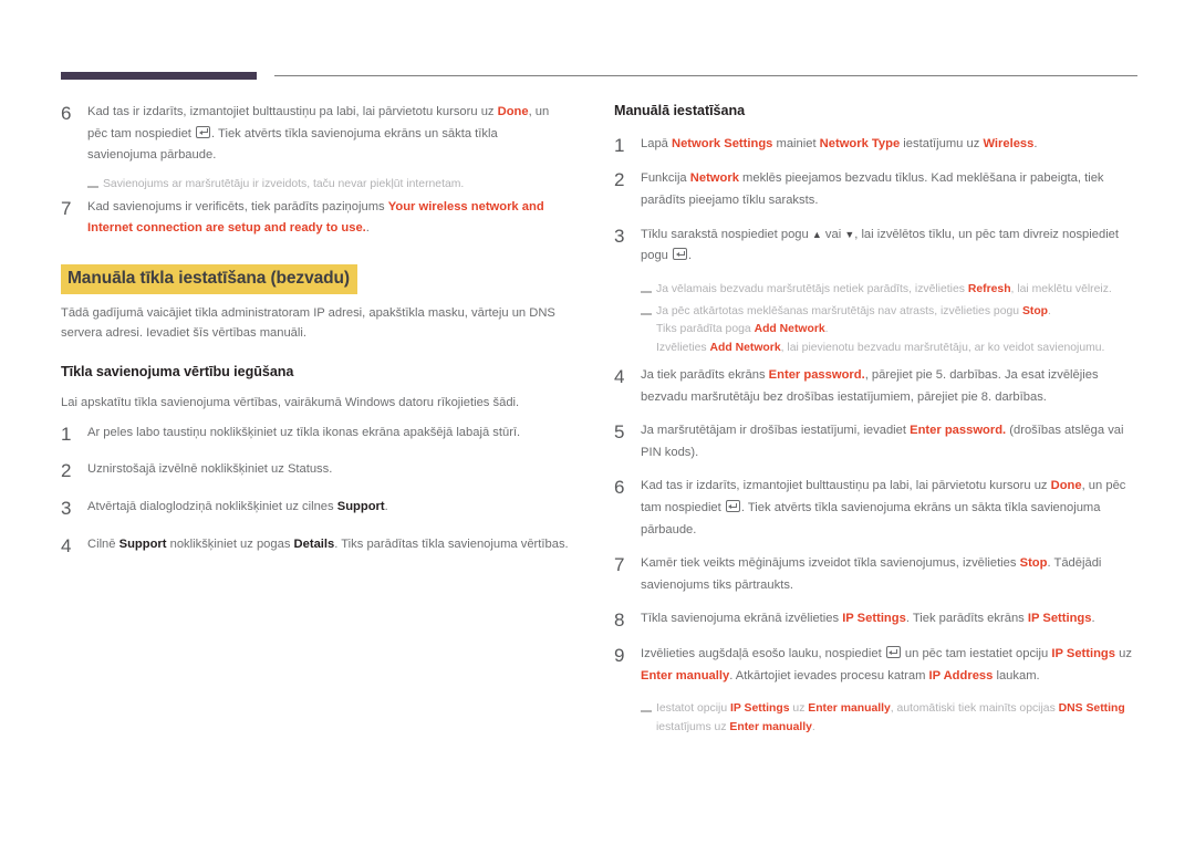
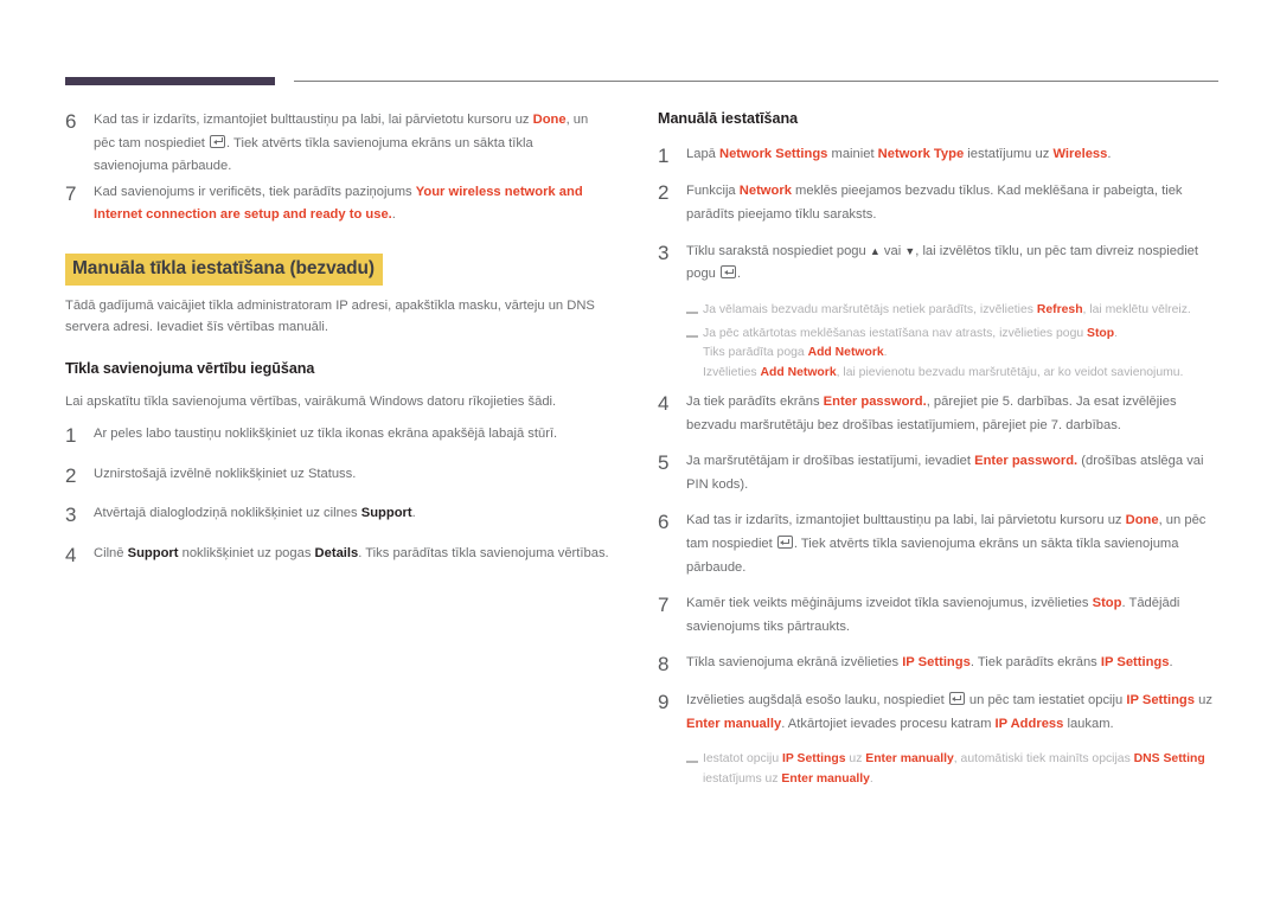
  6
  Kad tas ir izdarīts, izmantojiet bulttaustiņu pa labi, lai pārvietotu kursoru uz Done, un pēc tam nospiediet . Tiek atvērts tīkla savienojuma ekrāns un sākta tīkla savienojuma pārbaude.
- Savienojums ar maršrutētāju ir izveidots, taču nevar piekļūt internetam.
  7
  Kad savienojums ir verificēts, tiek parādīts paziņojums Your wireless network and Internet connection are setup and ready to use..
  Manuāla tīkla iestatīšana (bezvadu)
  Tādā gadījumā vaicājiet tīkla administratoram IP adresi, apakštīkla masku, vārteju un DNS servera adresi. Ievadiet šīs vērtības manuāli.
  Tīkla savienojuma vērtību iegūšana
  Lai apskatītu tīkla savienojuma vērtības, vairākumā Windows datoru rīkojieties šādi.
  1
  Ar peles labo taustiņu noklikšķiniet uz tīkla ikonas ekrāna apakšējā labajā stūrī.
  2
  Uznirstošajā izvēlnē noklikšķiniet uz Statuss.
  3
  Atvērtajā dialoglodziņā noklikšķiniet uz cilnes Support.
  4
  Cilnē Support noklikšķiniet uz pogas Details. Tiks parādītas tīkla savienojuma vērtības.
  Manuālā iestatīšana
  1
  Lapā Network Settings mainiet Network Type iestatījumu uz Wireless.
  2
  Funkcija Network meklēs pieejamos bezvadu tīklus. Kad meklēšana ir pabeigta, tiek parādīts pieejamo tīklu saraksts.
  3
  Tīklu sarakstā nospiediet pogu ▲ vai ▼, lai izvēlētos tīklu, un pēc tam divreiz nospiediet pogu .
  Ja vēlamais bezvadu maršrutētājs netiek parādīts, izvēlieties Refresh, lai meklētu vēlreiz.
- Ja pēc atkārtotas meklēšanas maršrutētājs nav atrasts, izvēlieties pogu Stop.
+ Ja pēc atkārtotas meklēšanas iestatīšana nav atrasts, izvēlieties pogu Stop.
  Tiks parādīta poga Add Network.
  Izvēlieties Add Network, lai pievienotu bezvadu maršrutētāju, ar ko veidot savienojumu.
  4
- Ja tiek parādīts ekrāns Enter password., pārejiet pie 5. darbības. Ja esat izvēlējies bezvadu maršrutētāju bez drošības iestatījumiem, pārejiet pie 8. darbības.
+ Ja tiek parādīts ekrāns Enter password., pārejiet pie 5. darbības. Ja esat izvēlējies bezvadu maršrutētāju bez drošības iestatījumiem, pārejiet pie 7. darbības.
  5
  Ja maršrutētājam ir drošības iestatījumi, ievadiet Enter password. (drošības atslēga vai PIN kods).
  6
  Kad tas ir izdarīts, izmantojiet bulttaustiņu pa labi, lai pārvietotu kursoru uz Done, un pēc tam nospiediet . Tiek atvērts tīkla savienojuma ekrāns un sākta tīkla savienojuma pārbaude.
  7
  Kamēr tiek veikts mēģinājums izveidot tīkla savienojumus, izvēlieties Stop. Tādējādi savienojums tiks pārtraukts.
  8
  Tīkla savienojuma ekrānā izvēlieties IP Settings. Tiek parādīts ekrāns IP Settings.
  9
  Izvēlieties augšdaļā esošo lauku, nospiediet un pēc tam iestatiet opciju IP Settings uz Enter manually. Atkārtojiet ievades procesu katram IP Address laukam.
  Iestatot opciju IP Settings uz Enter manually, automātiski tiek mainīts opcijas DNS Setting iestatījums uz Enter manually.
